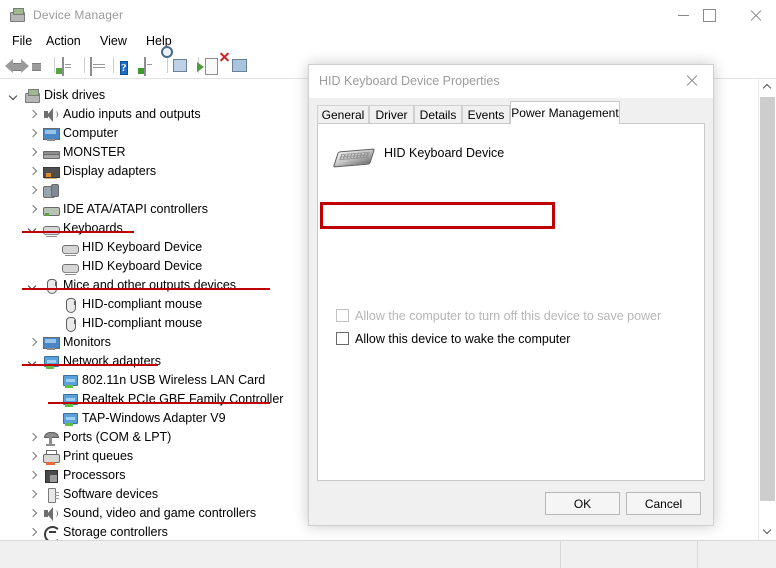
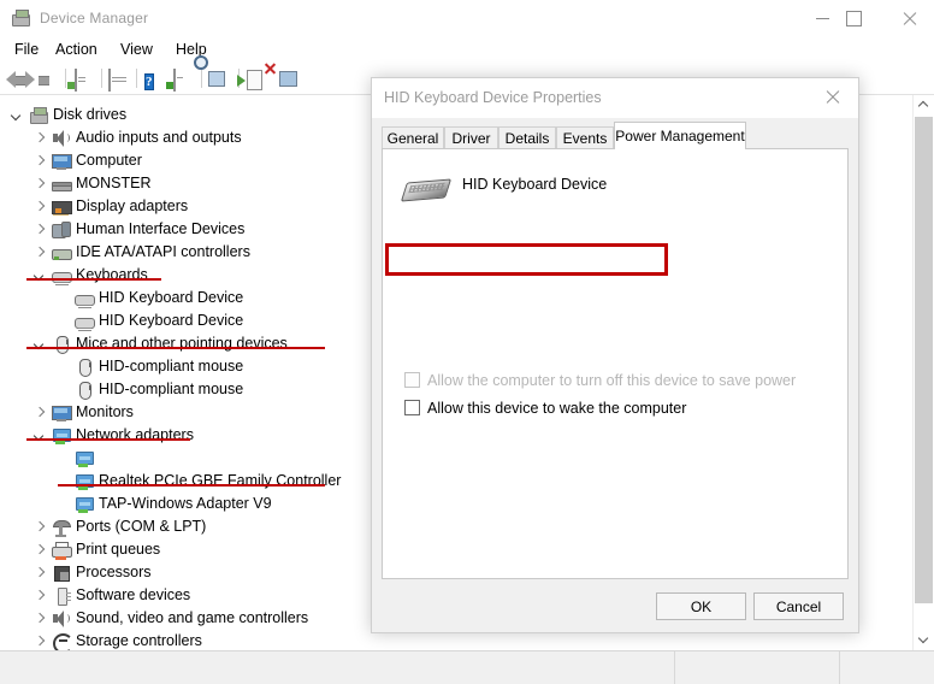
  Device Manager
  File
  Action
  View
  Help
  ?
  Disk drives
  Audio inputs and outputs
  Computer
  MONSTER
  Display adapters
+ Human Interface Devices
  IDE ATA/ATAPI controllers
  Keyboards
  HID Keyboard Device
  HID Keyboard Device
- Mice and other outputs devices
+ Mice and other pointing devices
  HID-compliant mouse
  HID-compliant mouse
  Monitors
  Network adapters
- 802.11n USB Wireless LAN Card
  Realtek PCIe GBE Family Controller
  TAP-Windows Adapter V9
  Ports (COM & LPT)
  Print queues
  Processors
  Software devices
  Sound, video and game controllers
  Storage controllers
  HID Keyboard Device Properties
  General
  Driver
  Details
  Events
  Power Management
  HID Keyboard Device
  Allow the computer to turn off this device to save power
  Allow this device to wake the computer
  OK
  Cancel
